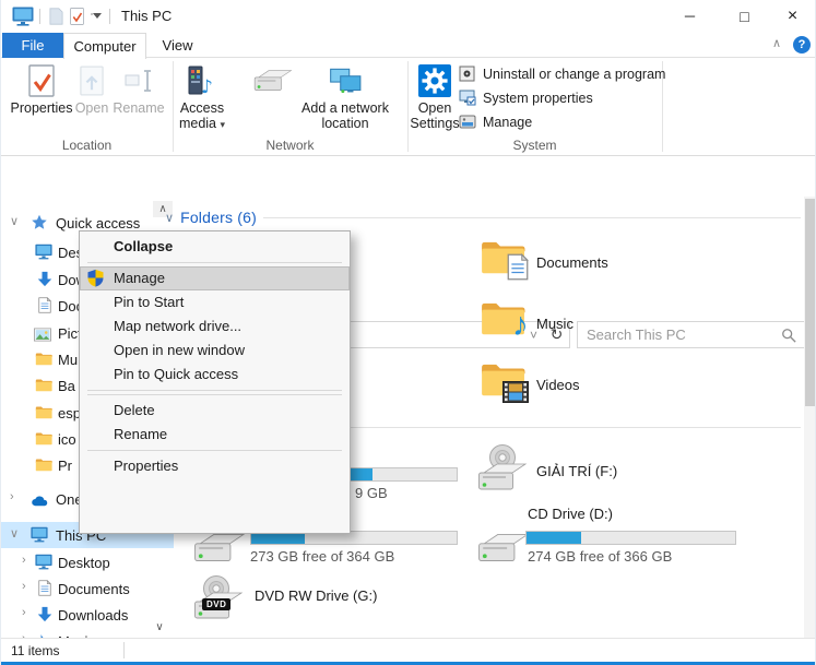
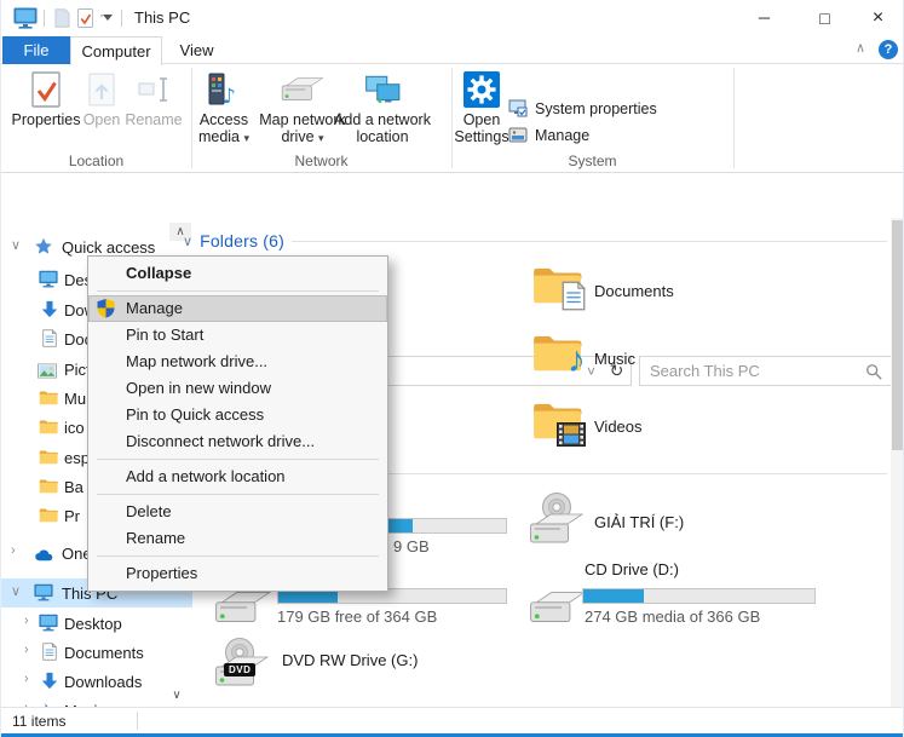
  This PC
  ─
  □
  ×
  File
  Computer
  View
  ∧
  ?
  Properties
  Open
  Rename
  Location
  ♪
  Access
  media ▾
+ Map network
+ drive ▾
  Add a network
  location
  Network
  Open
  Settings
- Uninstall or change a program
  System properties
  Manage
  System
  ˅
  ↻
  Search This PC
  ∨
  Quick access
  Mu
- Ba
+ ico
  esp
- ico
+ Ba
  Pr
  ›
  ∨
  This PC
  ›
  Desktop
  ›
  Documents
  ›
  Downloads
  ∧
  ∨
  ∨
  Folders (6)
  Documents
  ♪
  Music
  Videos
  9 GB
  GIẢI TRÍ (F:)
- 273 GB free of 364 GB
+ 179 GB free of 364 GB
  CD Drive (D:)
- 274 GB free of 366 GB
+ 274 GB media of 366 GB
  DVD
  DVD RW Drive (G:)
  Collapse
  Manage
  Pin to Start
  Map network drive...
  Open in new window
  Pin to Quick access
+ Disconnect network drive...
+ Add a network location
  Delete
  Rename
  Properties
  11 items
